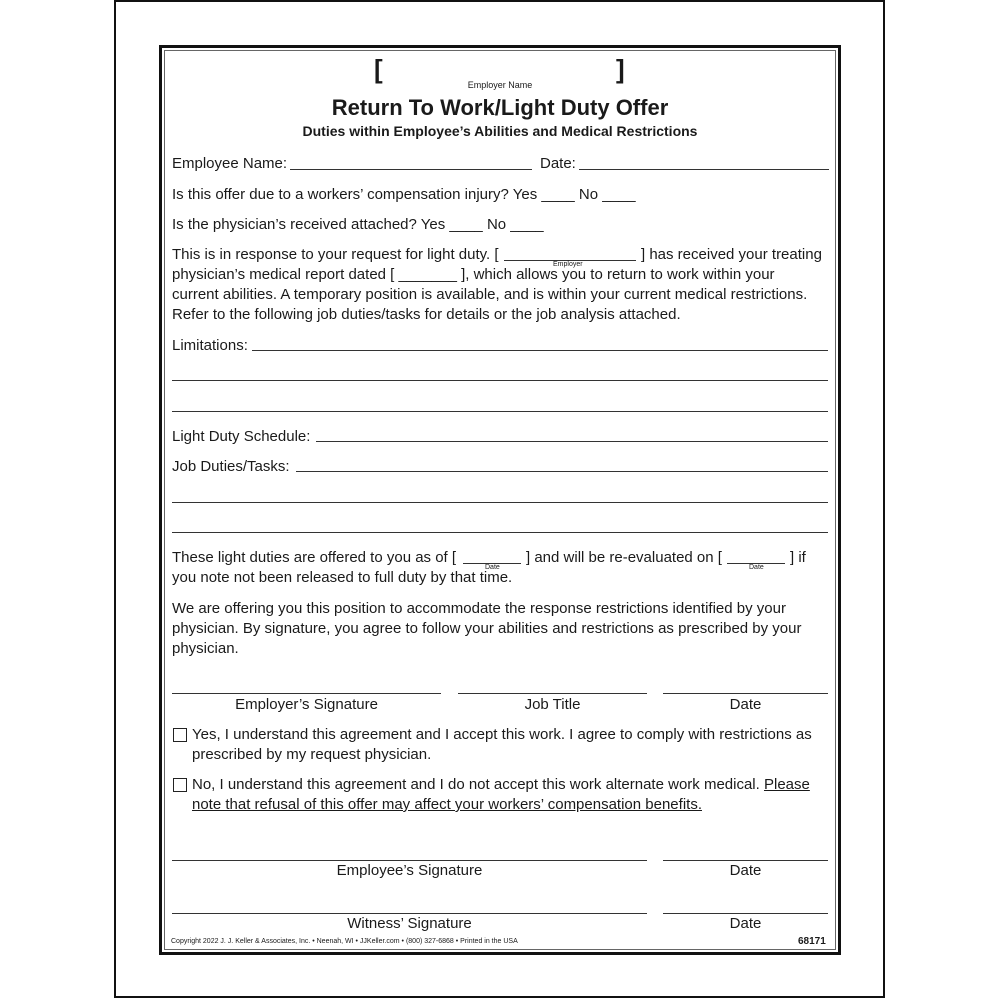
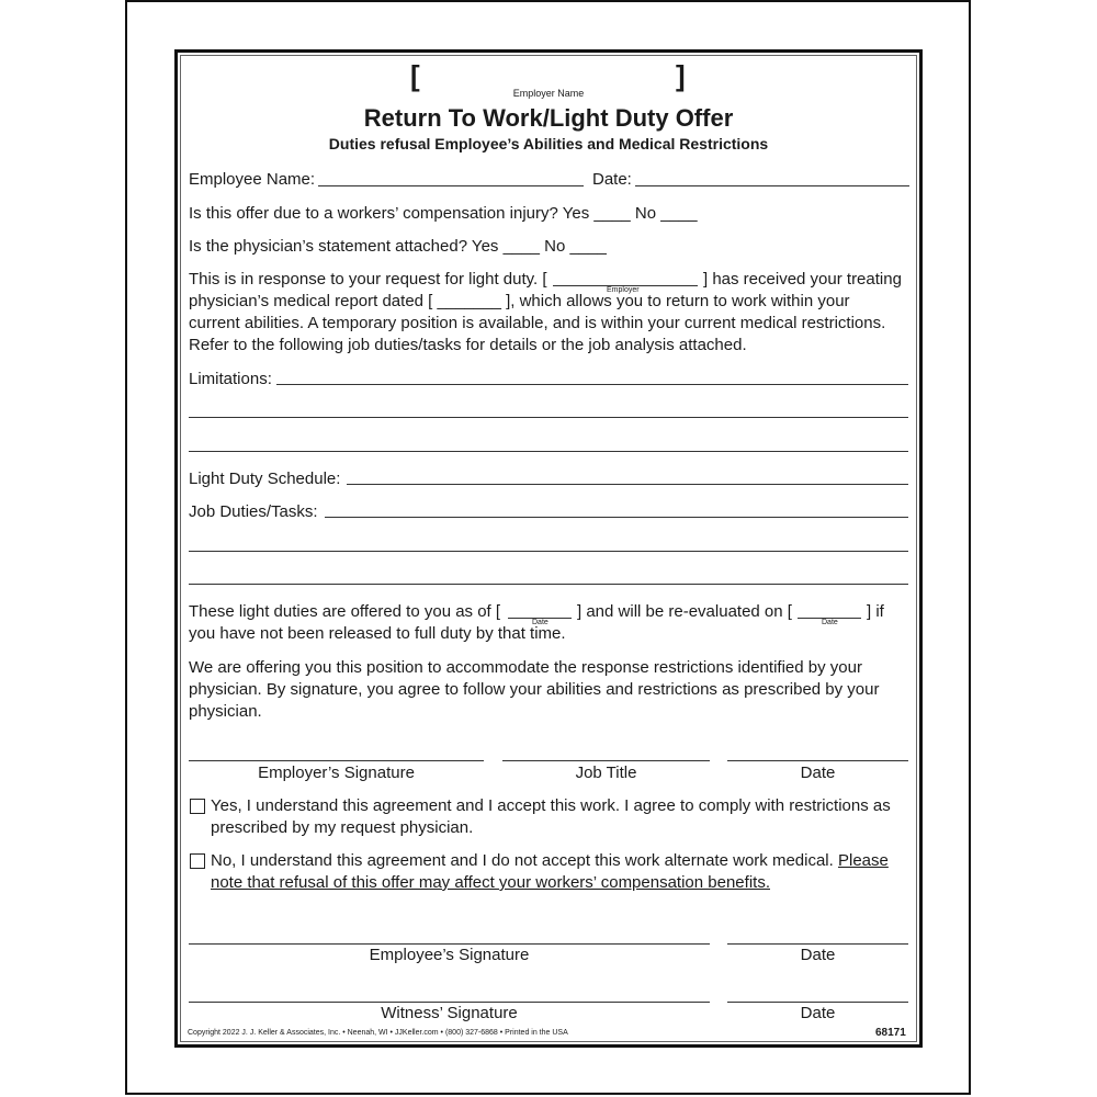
  [
  ]
  Employer Name
  Return To Work/Light Duty Offer
- Duties within Employee’s Abilities and Medical Restrictions
+ Duties refusal Employee’s Abilities and Medical Restrictions
  Employee Name:
  Date:
  Is this offer due to a workers’ compensation injury? Yes ____ No ____
- Is the physician’s received attached? Yes ____ No ____
+ Is the physician’s statement attached? Yes ____ No ____
  This is in response to your request for light duty. [
  ] has received your treating
  physician’s medical report dated [ _______ ], which allows you to return to work within your
  current abilities. A temporary position is available, and is within your current medical restrictions.
  Refer to the following job duties/tasks for details or the job analysis attached.
  Limitations:
  Light Duty Schedule:
  Job Duties/Tasks:
  These light duties are offered to you as of [
  ] and will be re-evaluated on [
  ] if
- you note not been released to full duty by that time.
+ you have not been released to full duty by that time.
  We are offering you this position to accommodate the response restrictions identified by your
  physician. By signature, you agree to follow your abilities and restrictions as prescribed by your
  physician.
  Employer’s Signature
  Job Title
  Date
  Yes, I understand this agreement and I accept this work. I agree to comply with restrictions as
  prescribed by my request physician.
  No, I understand this agreement and I do not accept this work alternate work medical. Please
  note that refusal of this offer may affect your workers’ compensation benefits.
  Employee’s Signature
  Date
  Witness’ Signature
  Date
  68171
